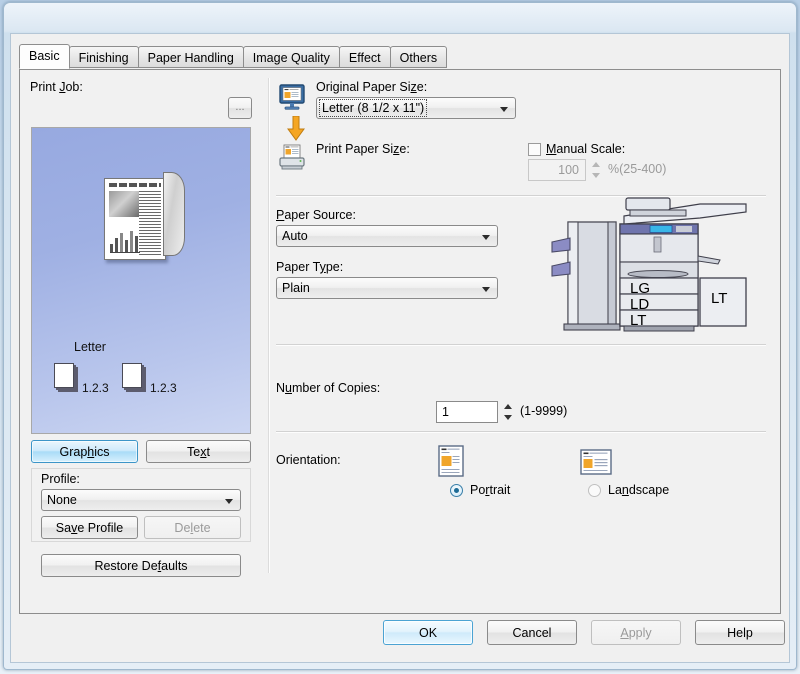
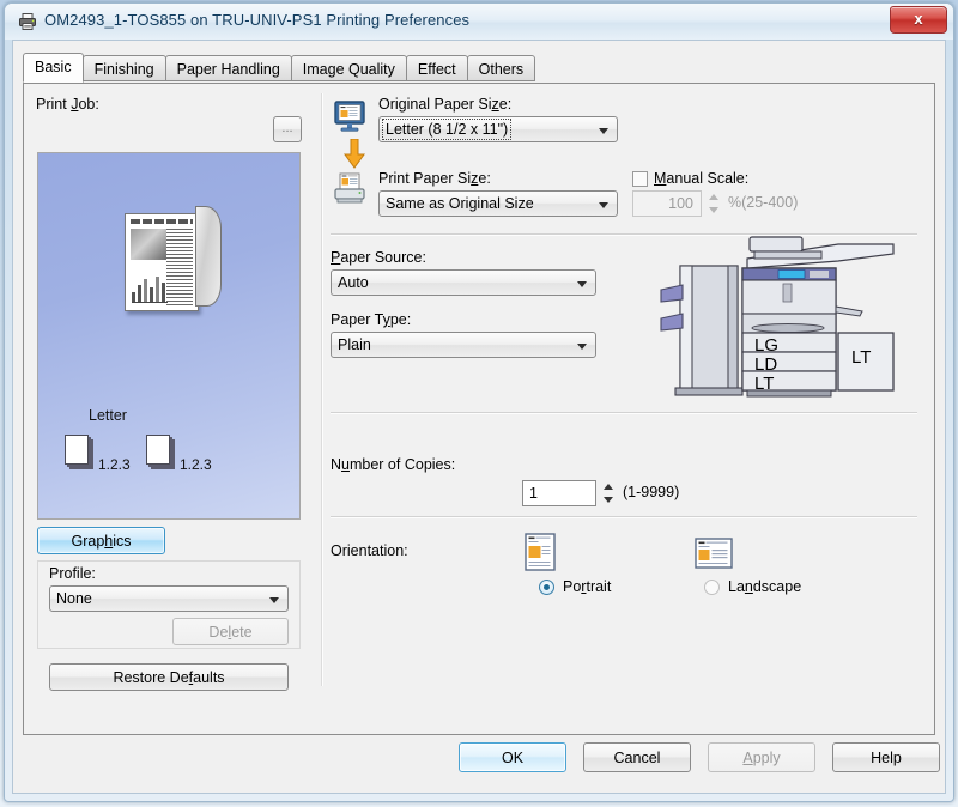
+ OM2493_1-TOS855 on TRU-UNIV-PS1 Printing Preferences
+ x
  Basic
  Finishing
  Paper Handling
  Image Quality
  Effect
  Others
  Print Job:
  ...
  Letter
  1.2.3
  1.2.3
  Graphics
- Text
  Profile:
  None
- Save Profile
  Delete
  Restore Defaults
  Original Paper Size:
  Letter (8 1/2 x 11")
  Print Paper Size:
+ Same as Original Size
  Manual Scale:
  100
  %(25-400)
  Paper Source:
  Auto
  Paper Type:
  Plain
  LG
  LD
  LT
  LT
  Number of Copies:
  1
  (1-9999)
  Orientation:
  Portrait
  Landscape
  OK
  Cancel
  Apply
  Help
